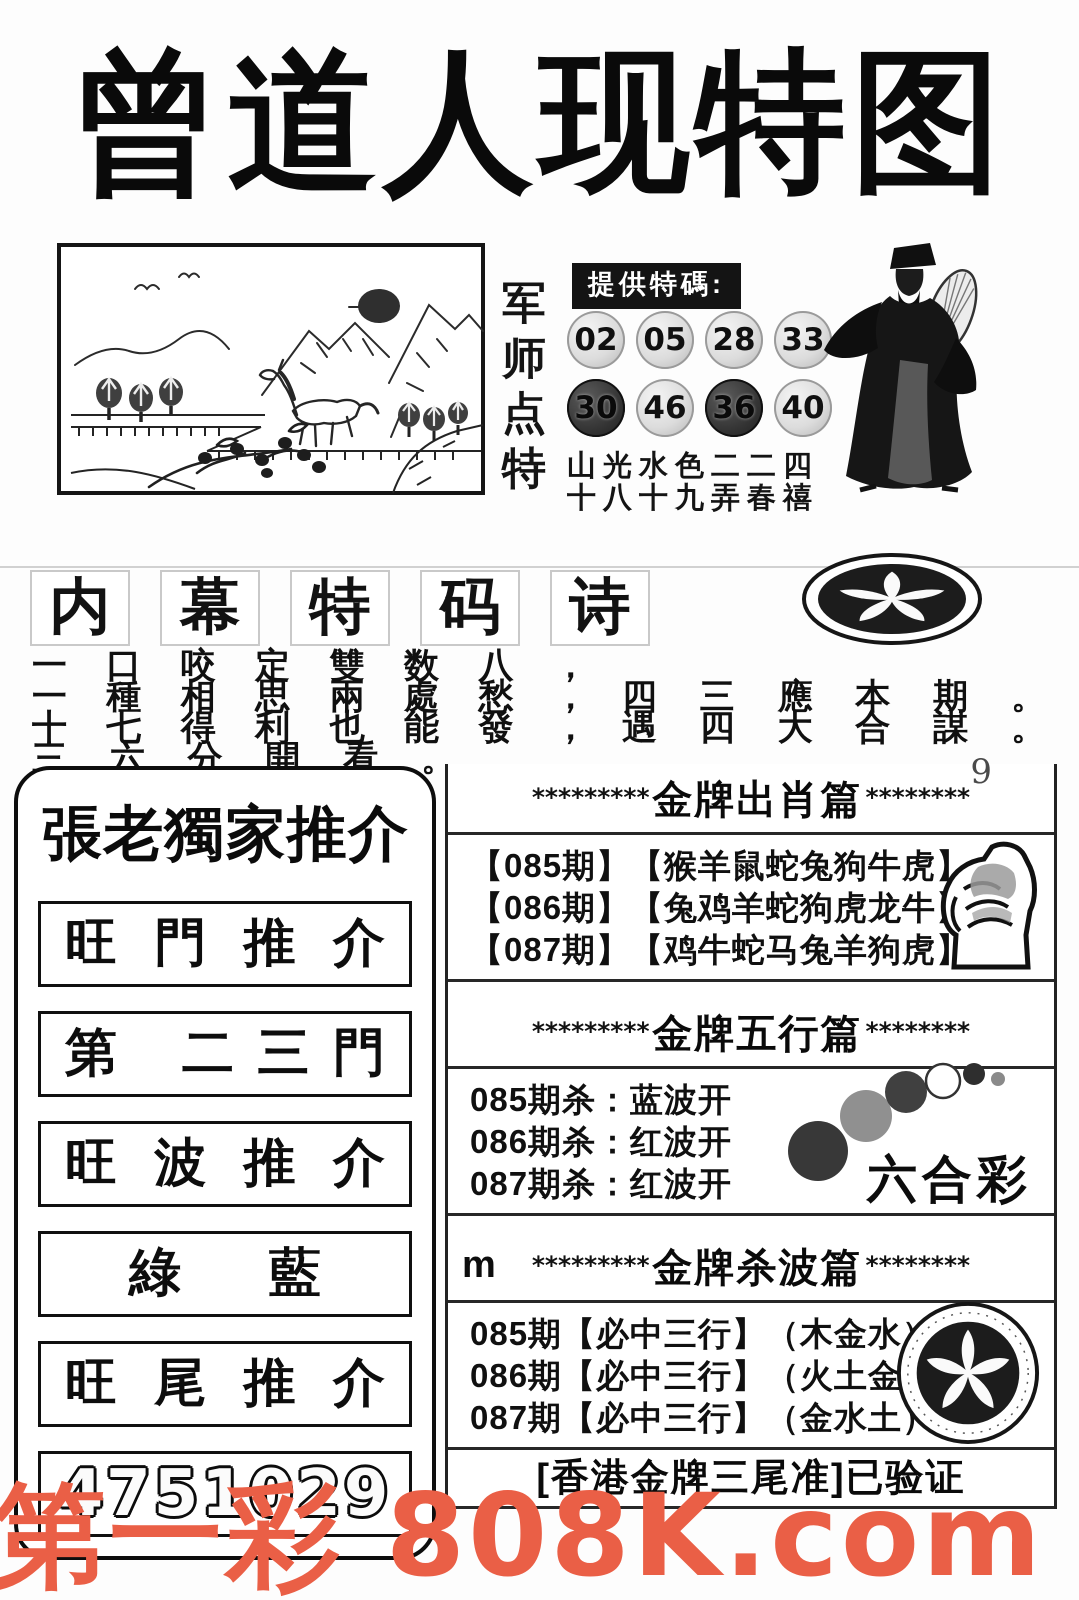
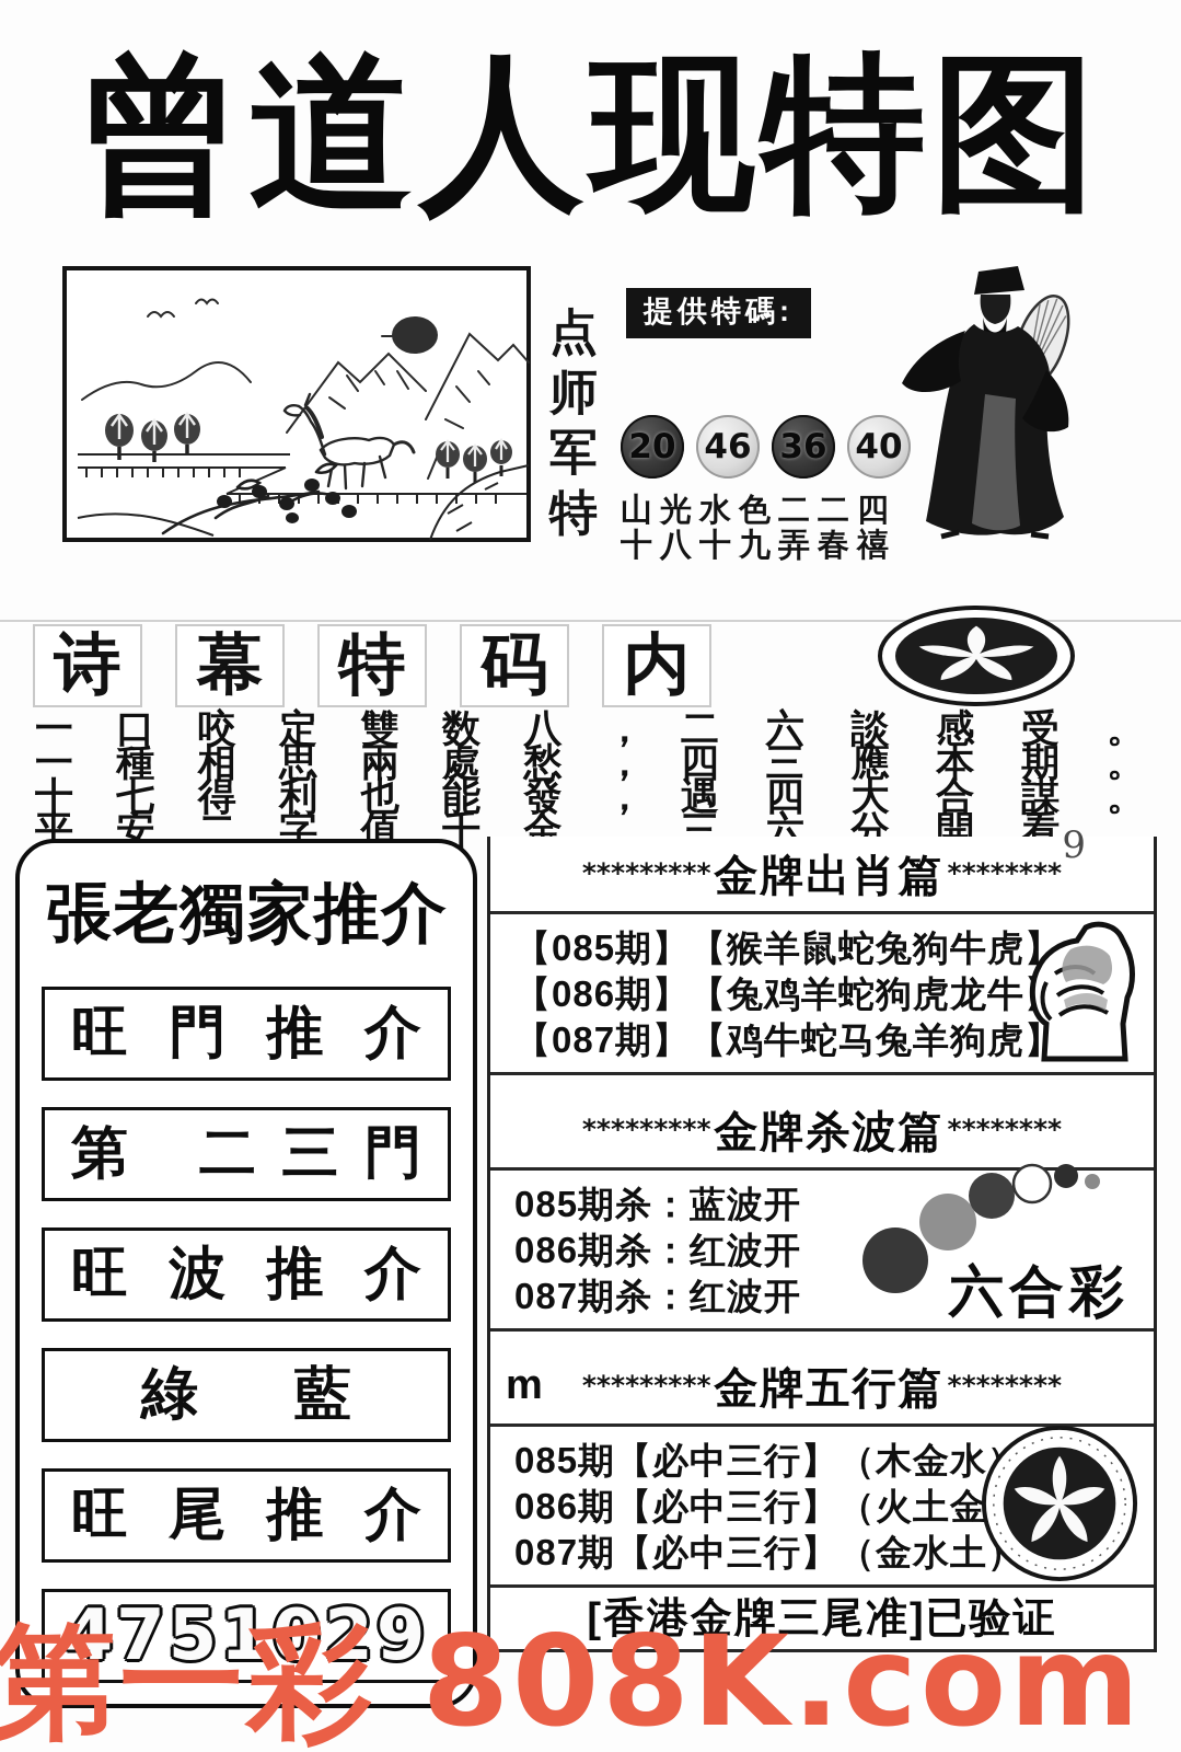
  曾道人现特图
- 军
+ 点
  师
- 点
+ 军
  特
  提供特碼:
- 02
- 05
- 28
- 33
- 30
+ 20
  46
  36
  40
  山光水色二二四
  十八十九弄春禧
- 内
+ 诗
  幕
  特
  码
- 诗
+ 内
  一口咬定雙数八，
+ 二六談感受。
  一種相思兩處愁，
  四三應本期。
  十七得利也能發，
  遇四大合謀。
+ 平安二字值千金，
  三六分開看。
  張老獨家推介
  旺門推介
  第 二三門
  旺波推介
  綠藍
  旺尾推介
  4751029
  *********金牌出肖篇********
  9
  【085期】【猴羊鼠蛇兔狗牛虎】
  【086期】【兔鸡羊蛇狗虎龙牛
  【087期】【鸡牛蛇马兔羊狗虎
- *********金牌五行篇********
+ *********金牌杀波篇********
  085期杀：蓝波开
  086期杀：红波开
  087期杀：红波开
  六合彩
  m
- *********金牌杀波篇********
+ *********金牌五行篇********
  085期【必中三行】（木金水
  086期【必中三行】（火土金
  087期【必中三行】（金水土
  [香港金牌三尾准]已验证
  第一彩 808K.com
